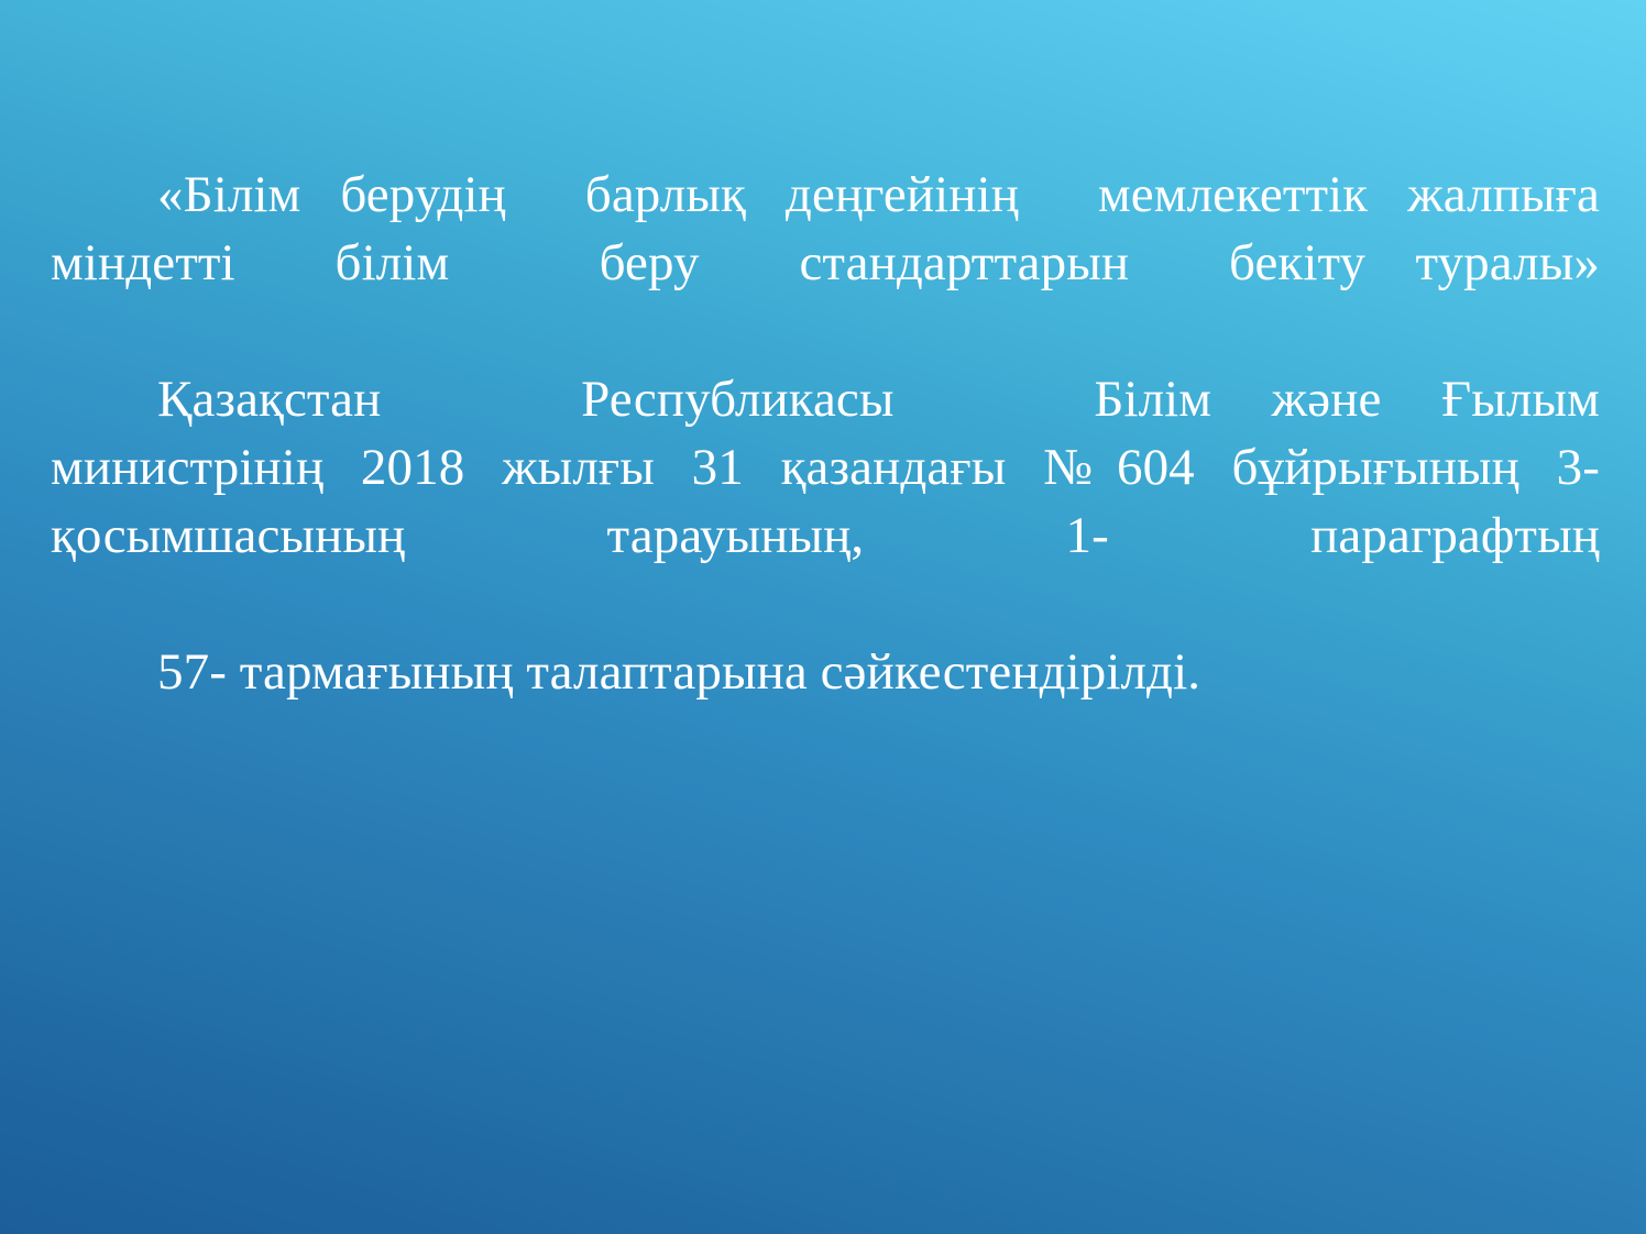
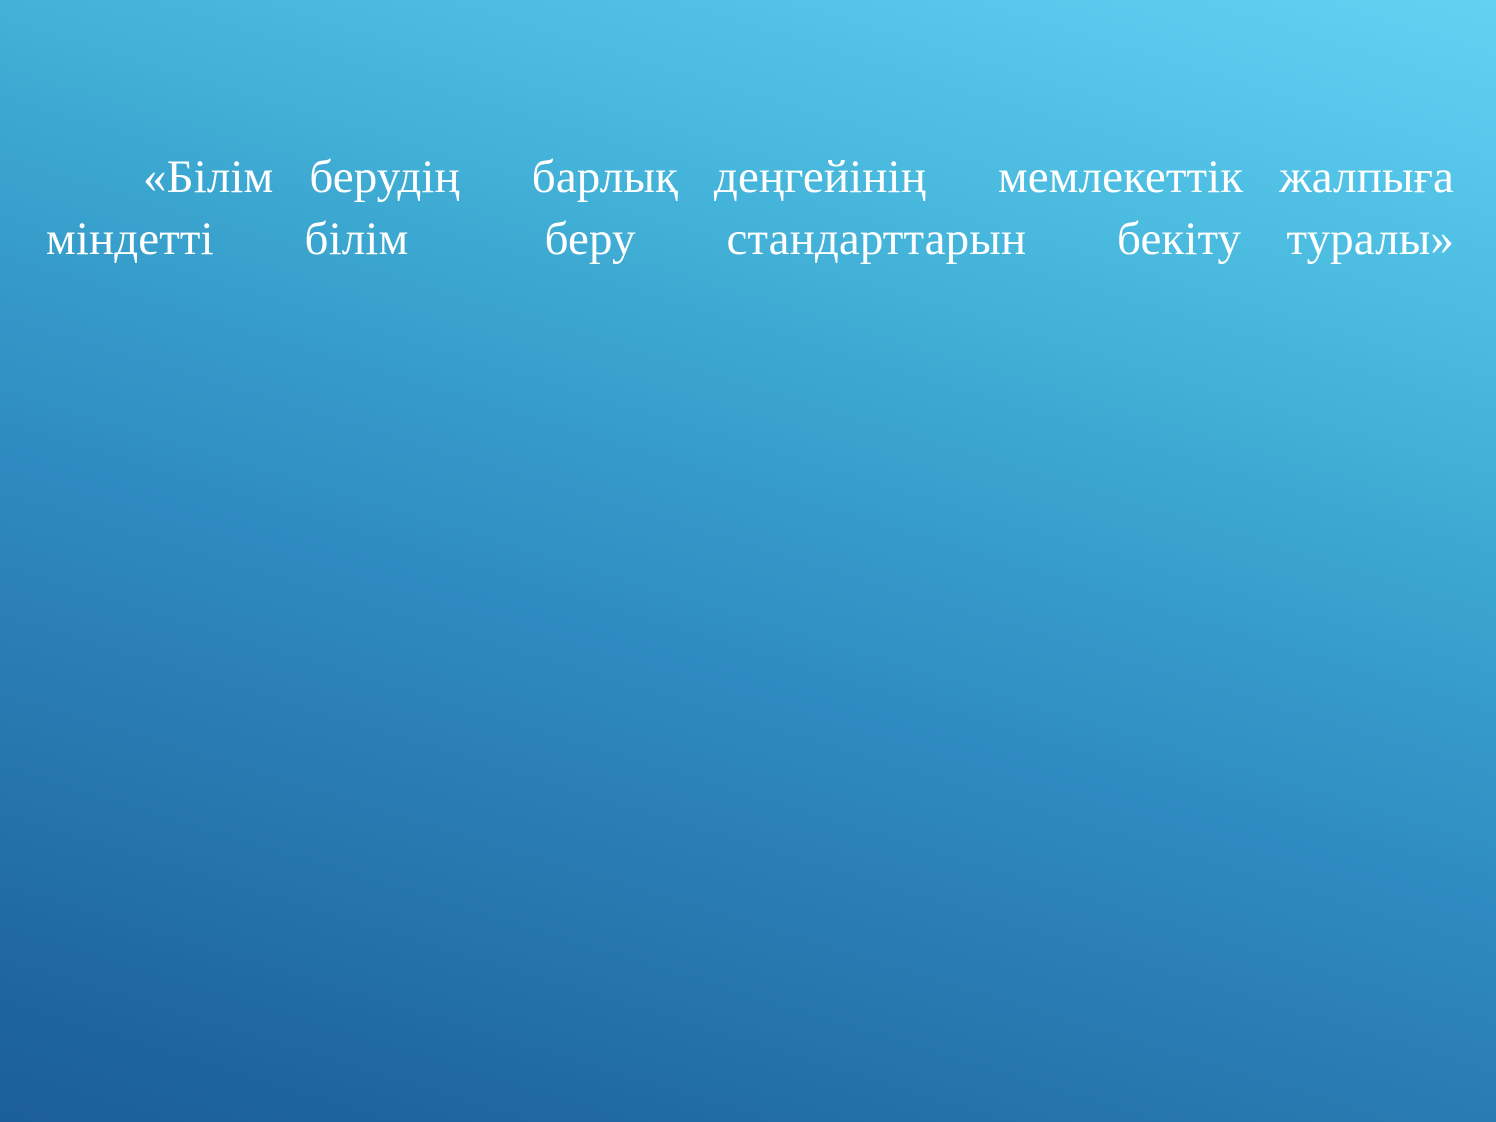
  «Білім берудің барлық деңгейінің мемлекеттік жалпыға міндетті білім беру стандарттарын бекіту туралы»
- Қазақстан Республикасы Білім және Ғылым министрінің 2018 жылғы 31 қазандағы №604 бұйрығының 3-қосымшасының тарауының, 1- параграфтың
- 57- тармағының талаптарына сәйкестендірілді.
